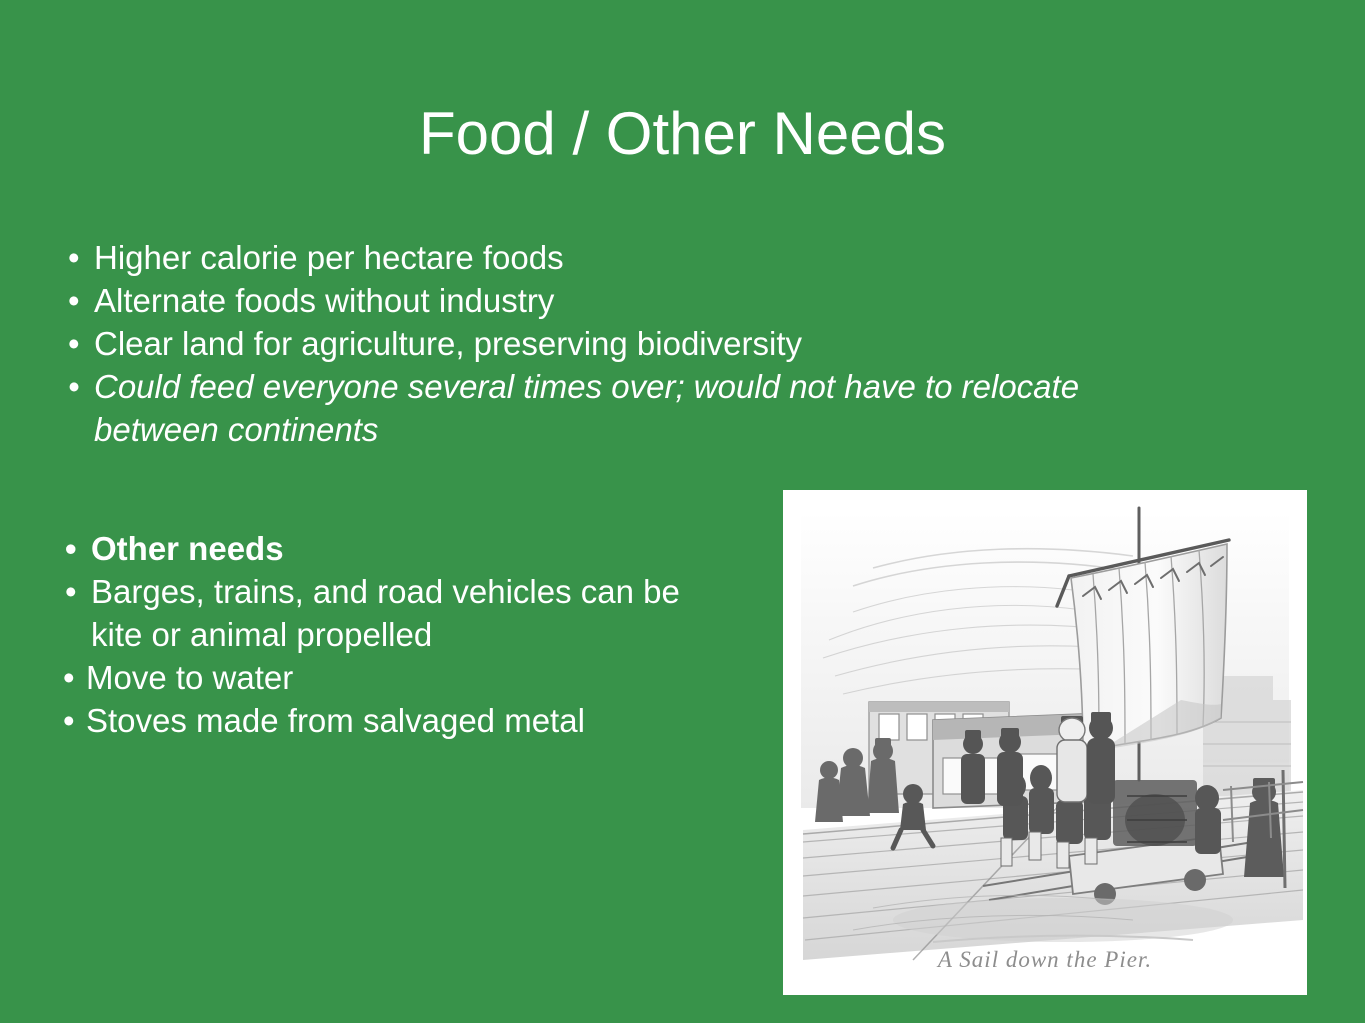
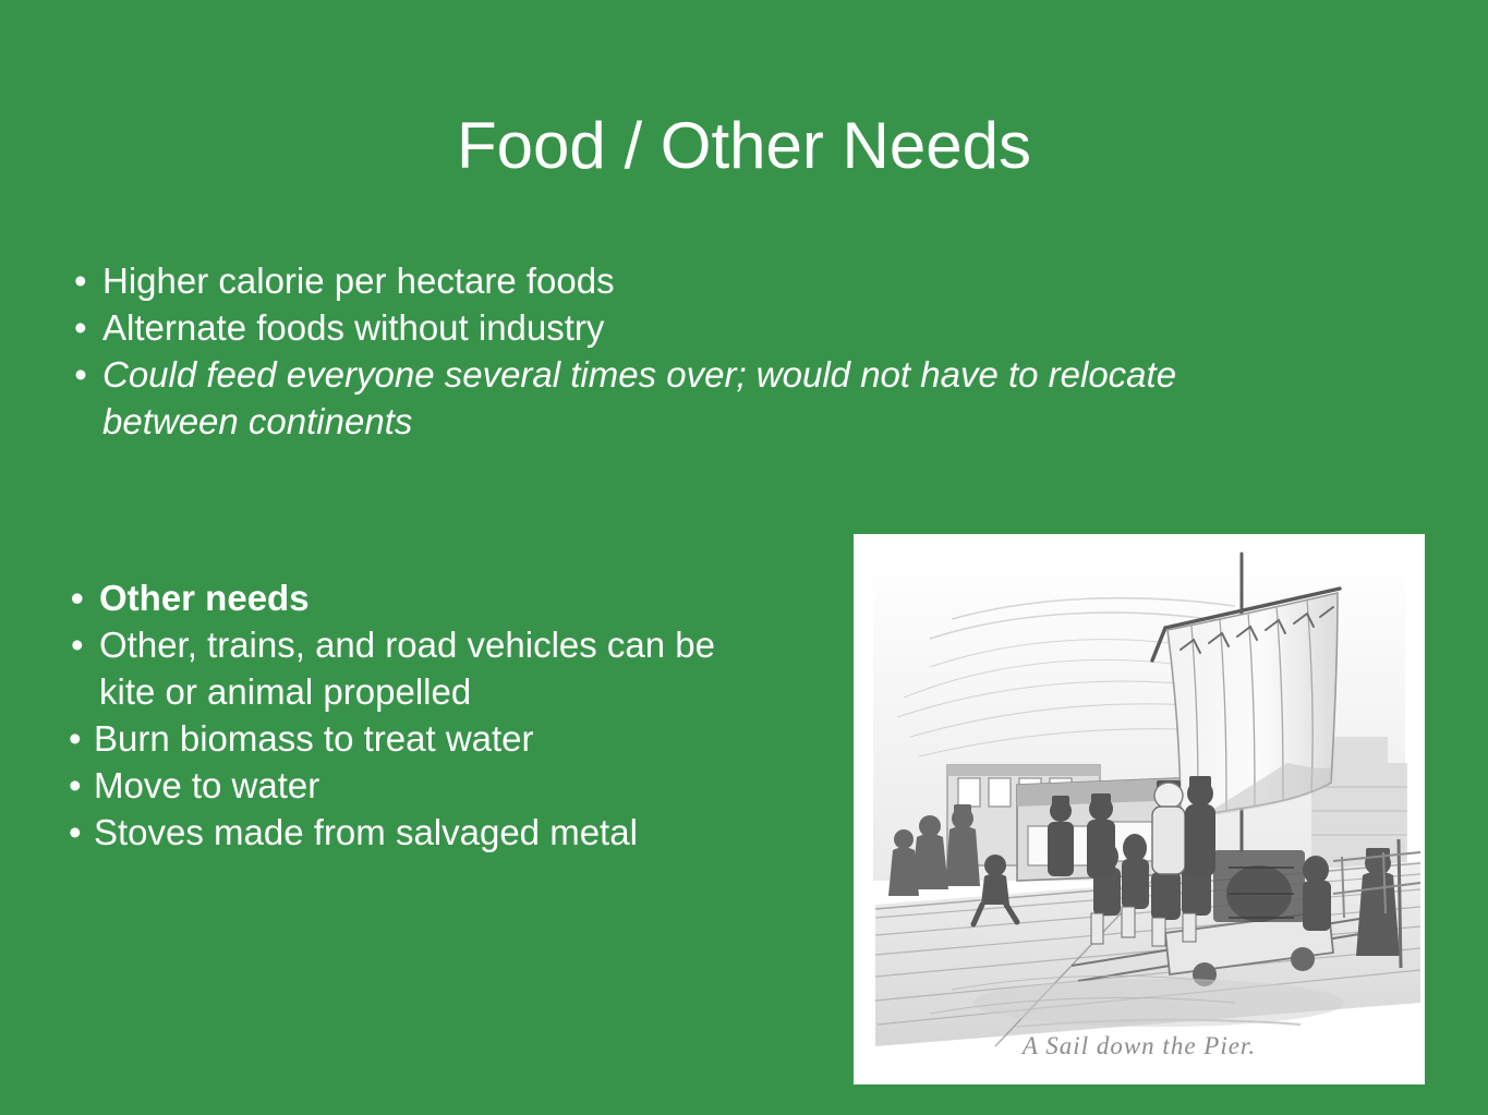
  Food / Other Needs
  Higher calorie per hectare foods
  Alternate foods without industry
- Clear land for agriculture, preserving biodiversity
  Could feed everyone several times over; would not have to relocate
  between continents
  Other needs
- Barges, trains, and road vehicles can be
+ Other, trains, and road vehicles can be
  kite or animal propelled
+ Burn biomass to treat water
  Move to water
  Stoves made from salvaged metal
  A Sail down the Pier.
